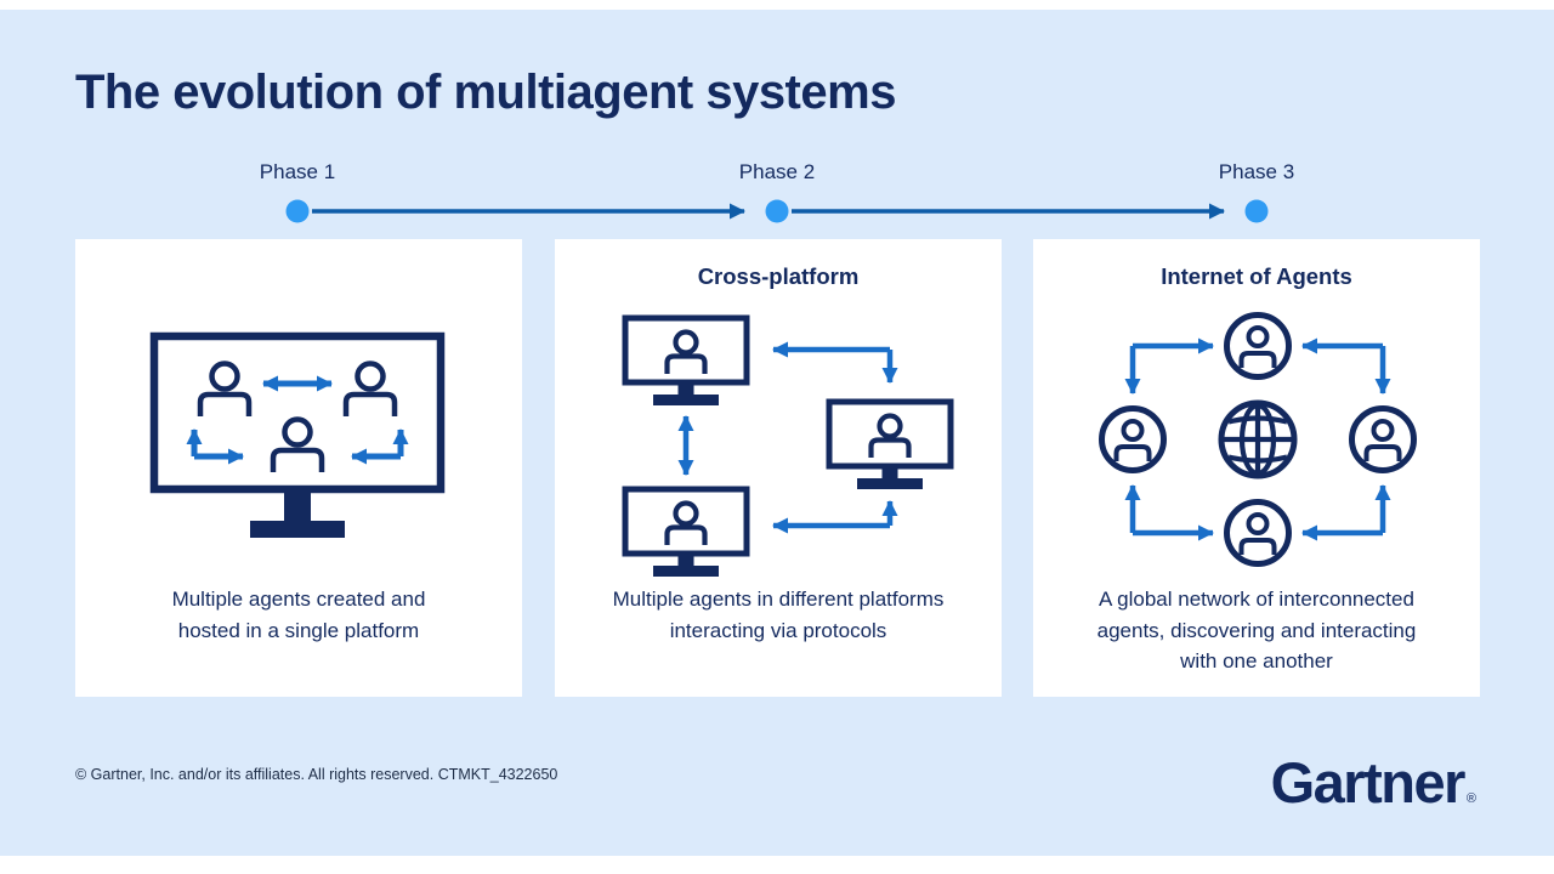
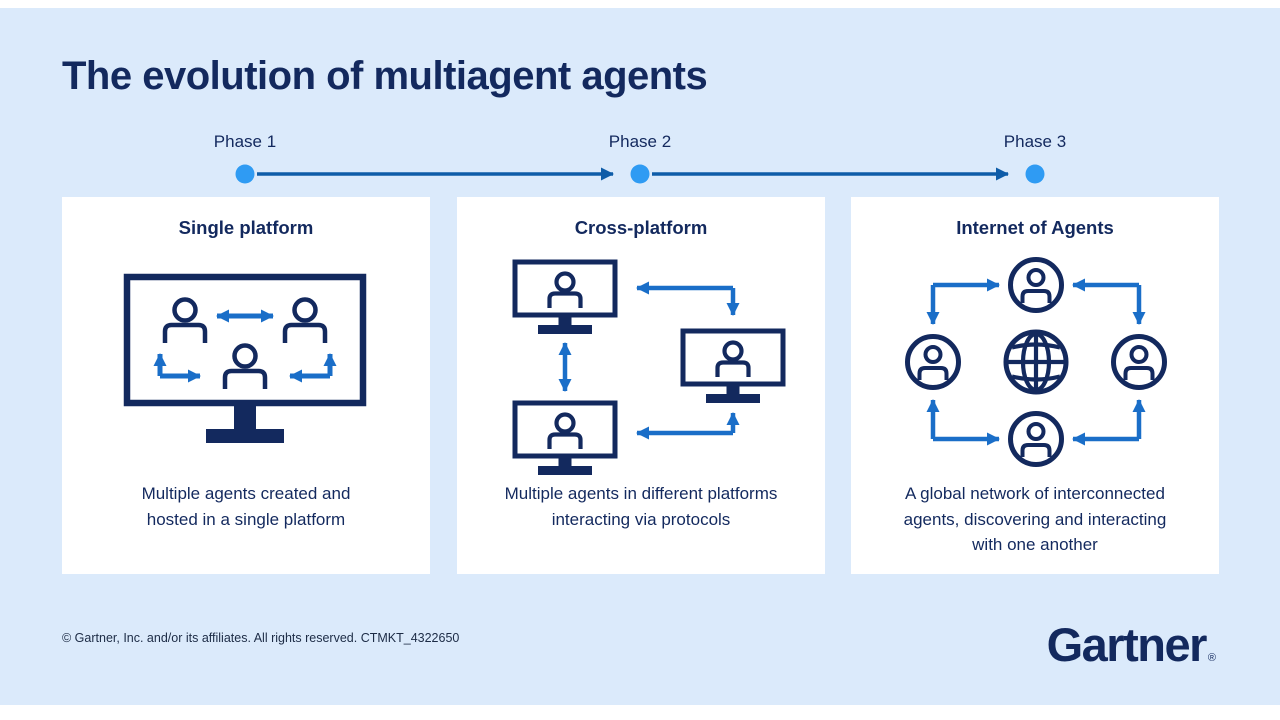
- The evolution of multiagent systems
+ The evolution of multiagent agents
  Phase 1
  Phase 2
  Phase 3
+ Single platform
  Multiple agents created and
  hosted in a single platform
  Cross-platform
  Multiple agents in different platforms
  interacting via protocols
  Internet of Agents
  A global network of interconnected
  agents, discovering and interacting
  with one another
  © Gartner, Inc. and/or its affiliates. All rights reserved. CTMKT_4322650
  Gartner ®
